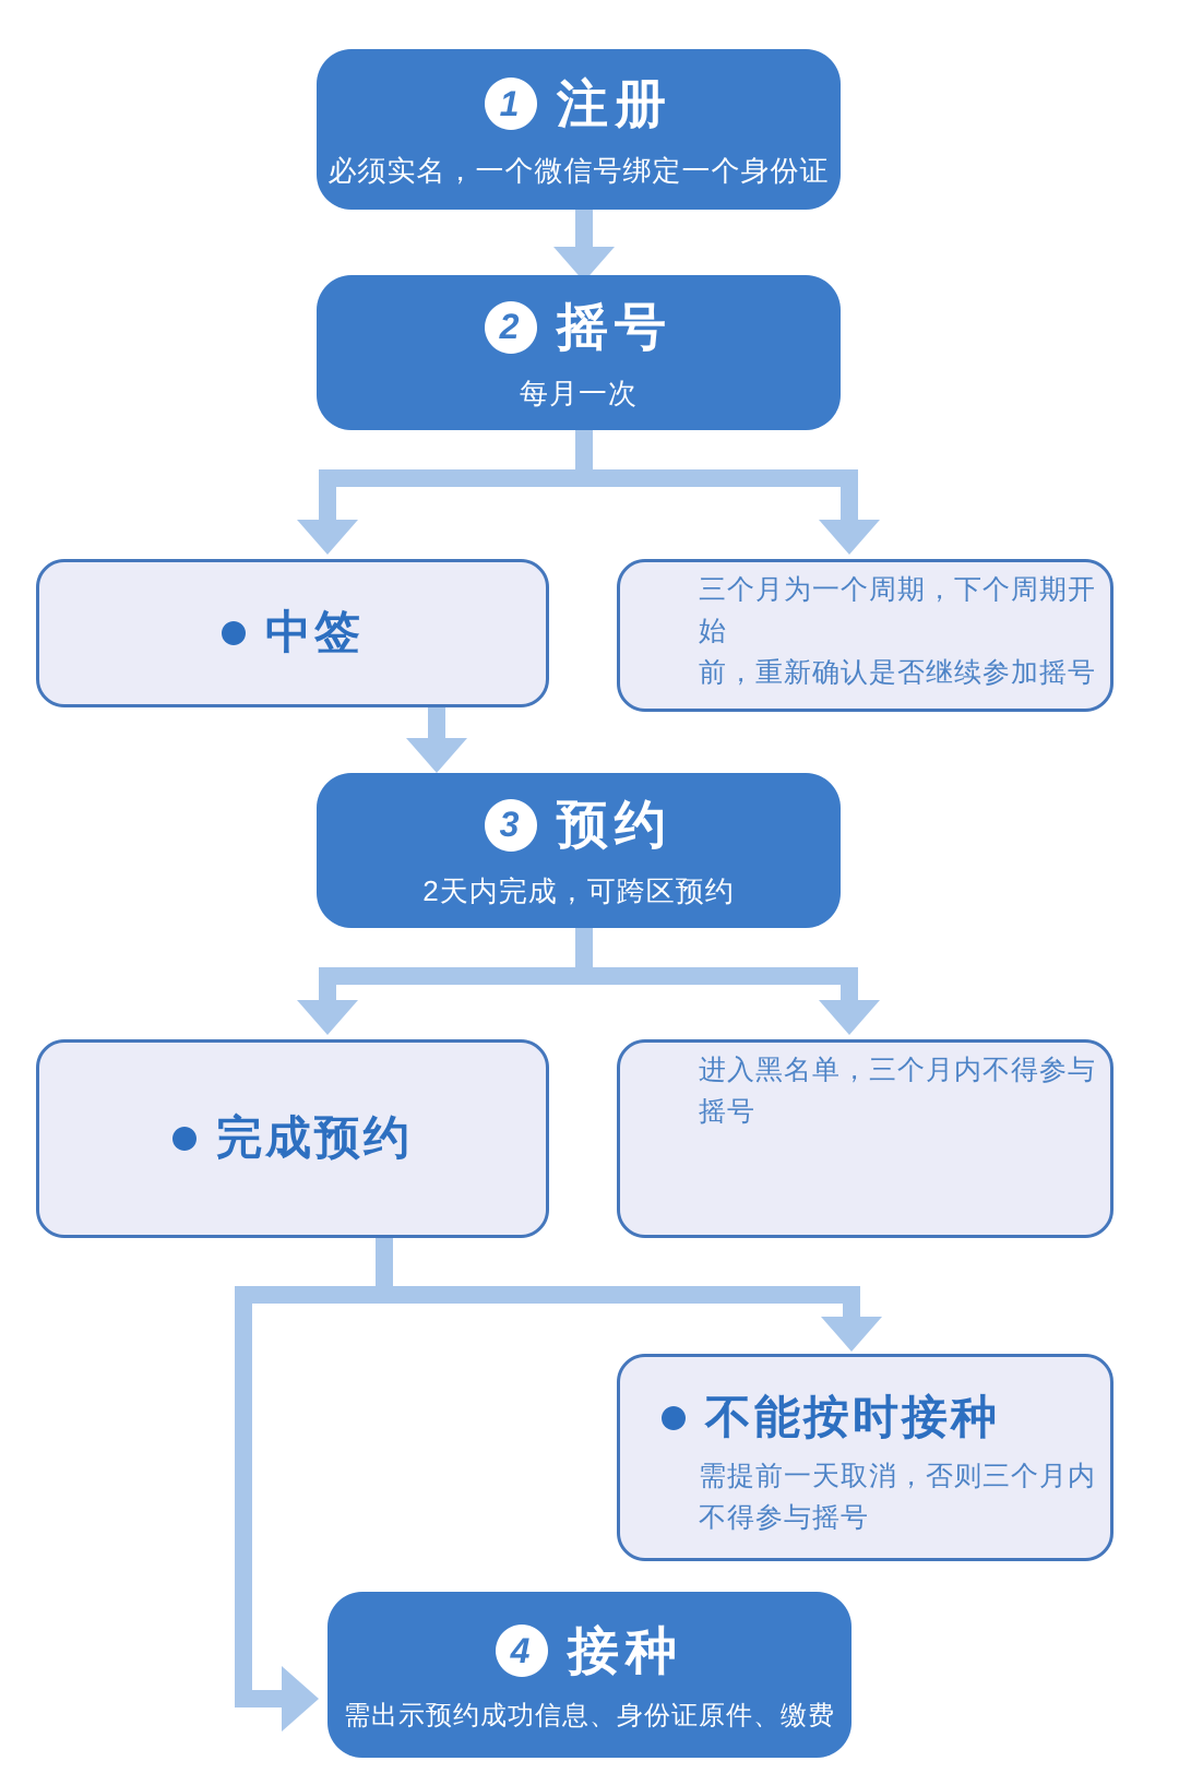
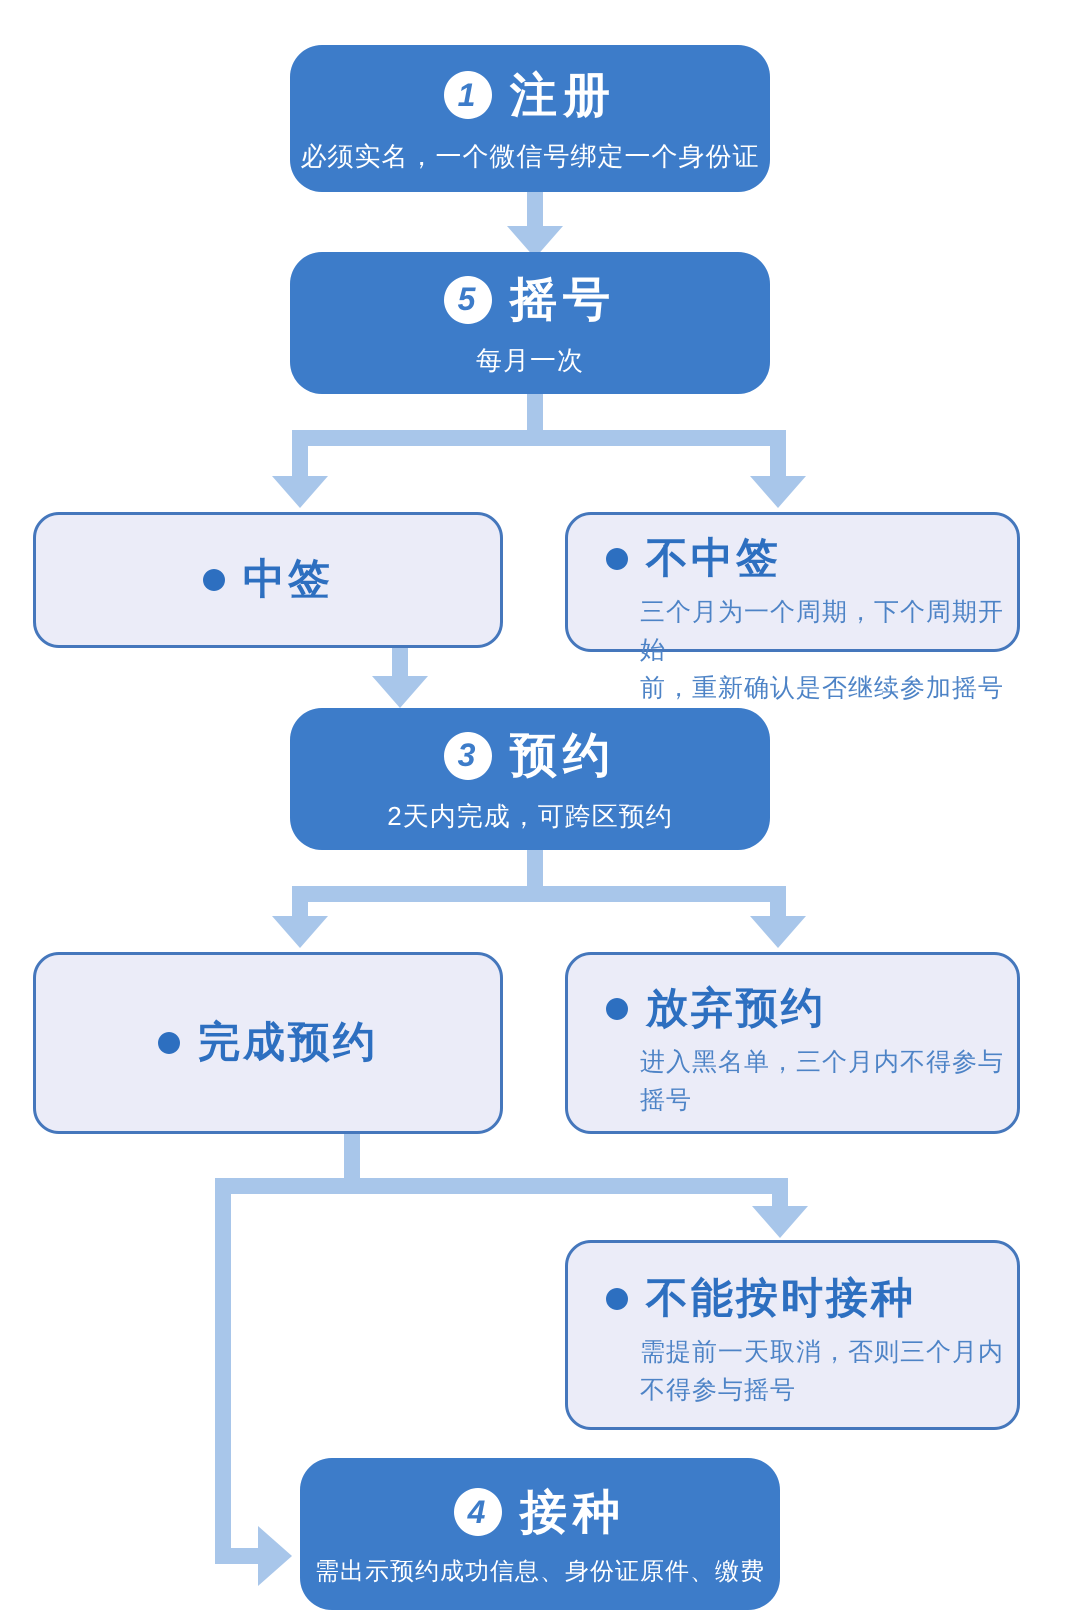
  1
  注册
  必须实名，一个微信号绑定一个身份证
- 2
+ 5
  摇号
  每月一次
  中签
+ 不中签
  三个月为一个周期，下个周期开始
  前，重新确认是否继续参加摇号
  3
  预约
  2天内完成，可跨区预约
  完成预约
+ 放弃预约
  进入黑名单，三个月内不得参与
  摇号
  不能按时接种
  需提前一天取消，否则三个月内
  不得参与摇号
  4
  接种
  需出示预约成功信息、身份证原件、缴费
